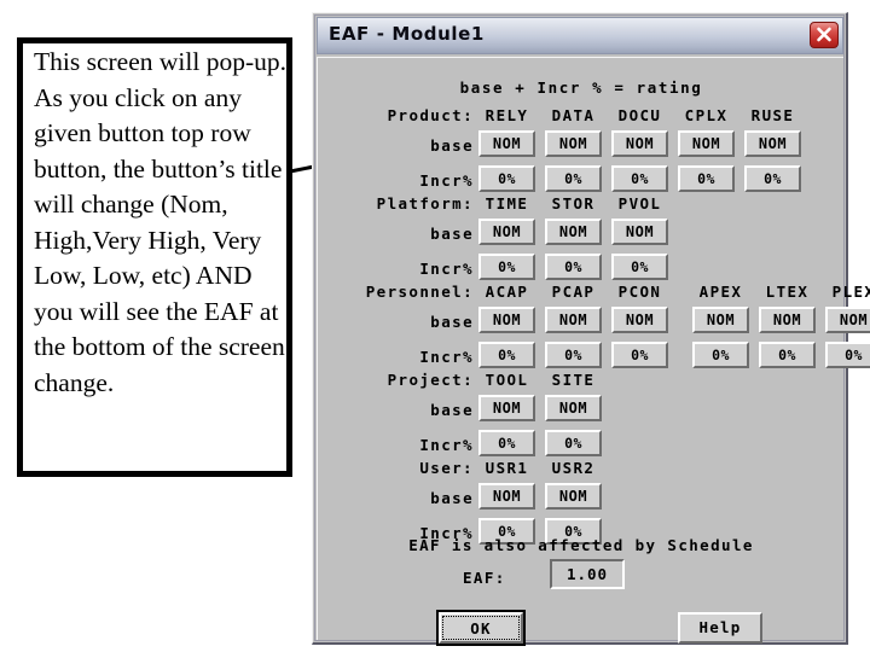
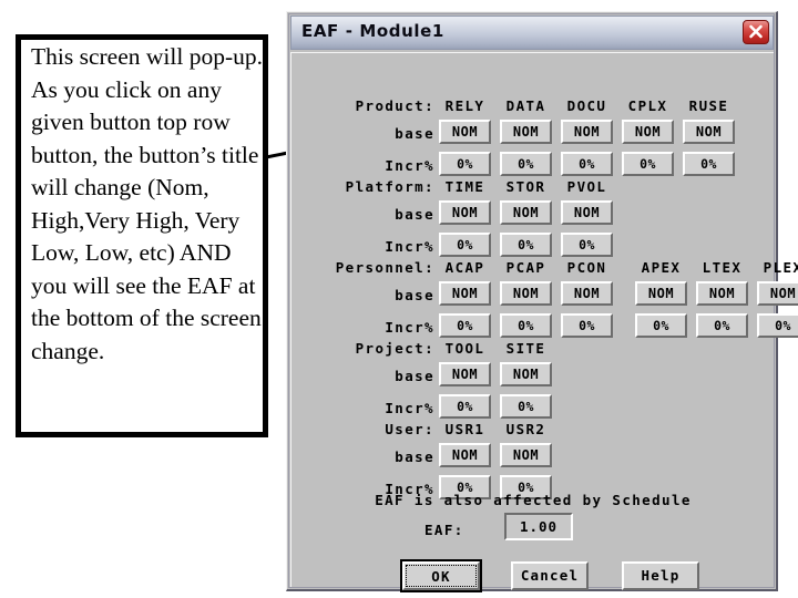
  This screen will pop-up. As you click on any given button top row button, the button’s title will change (Nom, High,Very High, Very Low, Low, etc) AND you will see the EAF at the bottom of the screen change.
  EAF - Module1
- base + Incr % = rating
  Product:
  base
  Incr%
  RELY
  NOM
  0%
  DATA
  NOM
  0%
  DOCU
  NOM
  0%
  CPLX
  NOM
  0%
  RUSE
  NOM
  0%
  Platform:
  base
  Incr%
  TIME
  NOM
  0%
  STOR
  NOM
  0%
  PVOL
  NOM
  0%
  Personnel:
  base
  Incr%
  ACAP
  NOM
  0%
  PCAP
  NOM
  0%
  PCON
  NOM
  0%
  APEX
  NOM
  0%
  LTEX
  NOM
  0%
  PLE
  NOM
  0%
  Project:
  base
  Incr%
  TOOL
  NOM
  0%
  SITE
  NOM
  0%
  User:
  base
  Incr%
  USR1
  NOM
  0%
  USR2
  NOM
  0%
  EAF is also affected by Schedule
  EAF:
  1.00
  OK
+ Cancel
  Help
